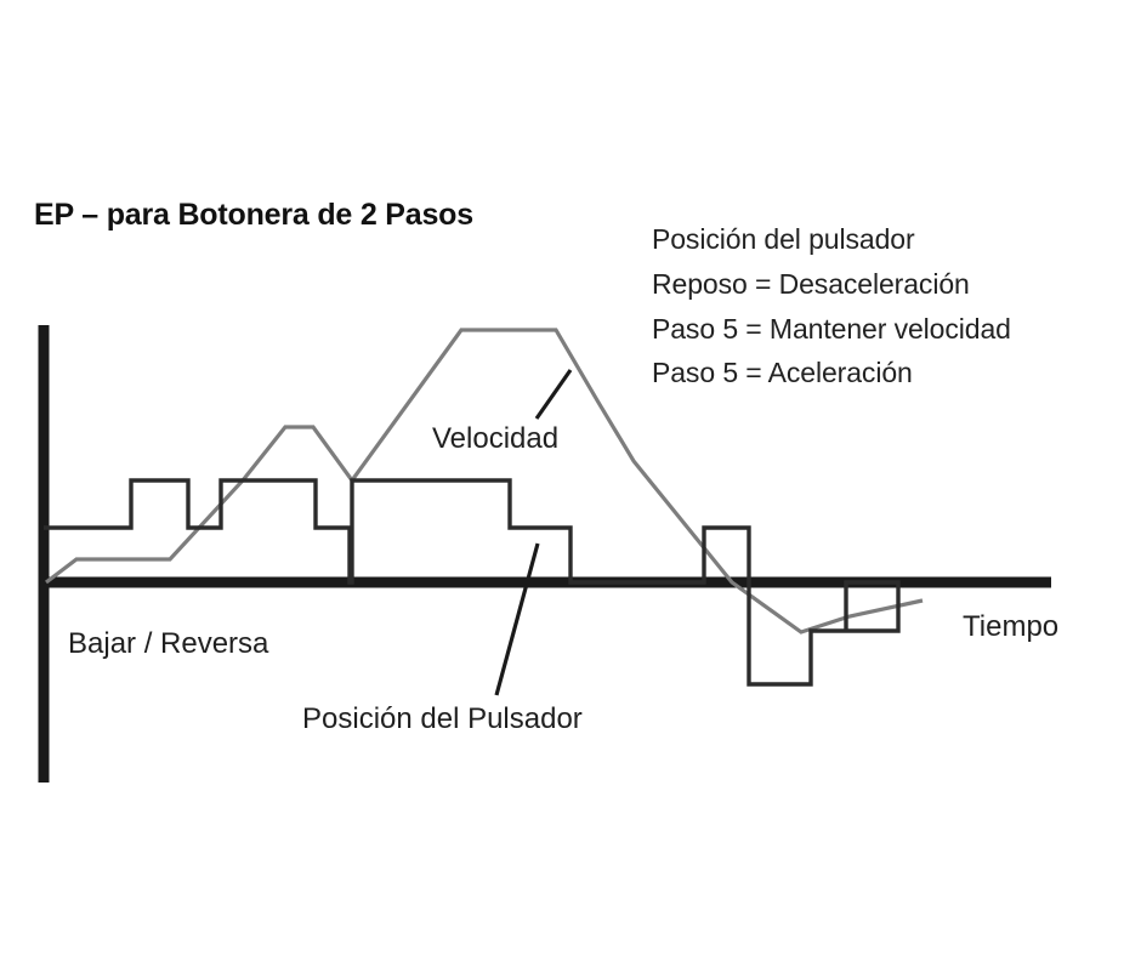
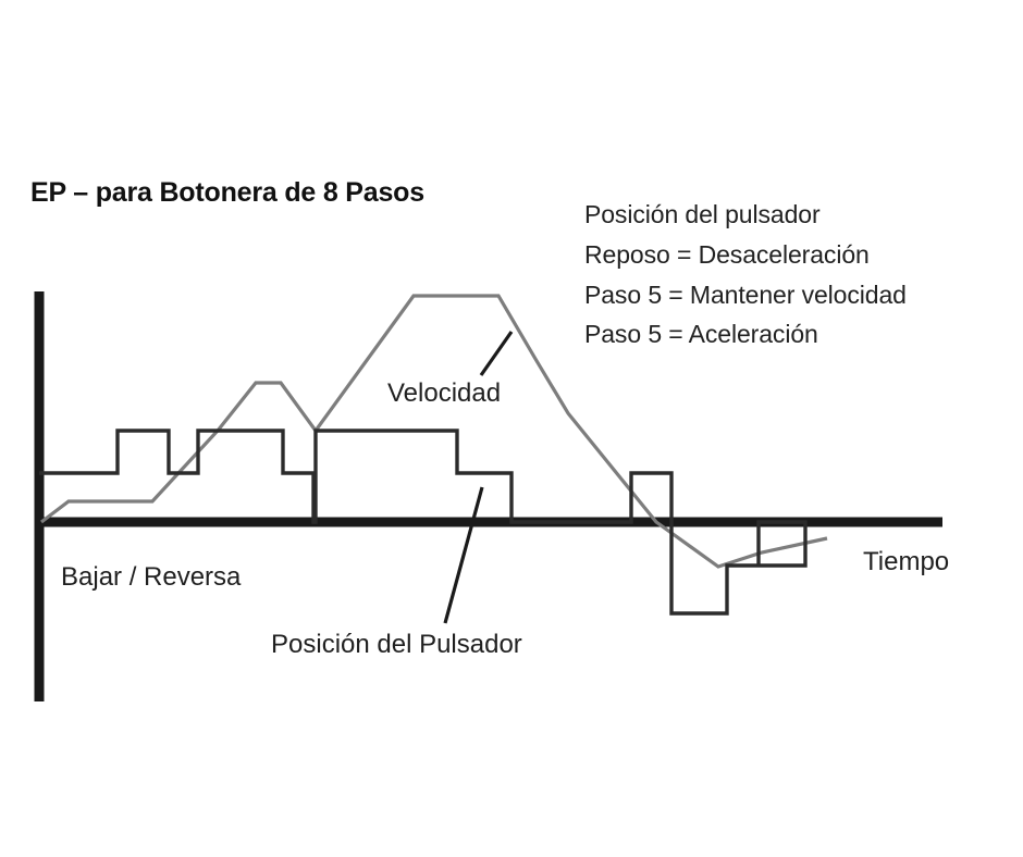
- EP – para Botonera de 2 Pasos
+ EP – para Botonera de 8 Pasos
  Posición del pulsador
  Reposo = Desaceleración
  Paso 5 = Mantener velocidad
  Paso 5 = Aceleración
  Bajar / Reversa
  Velocidad
  Posición del Pulsador
  Tiempo
